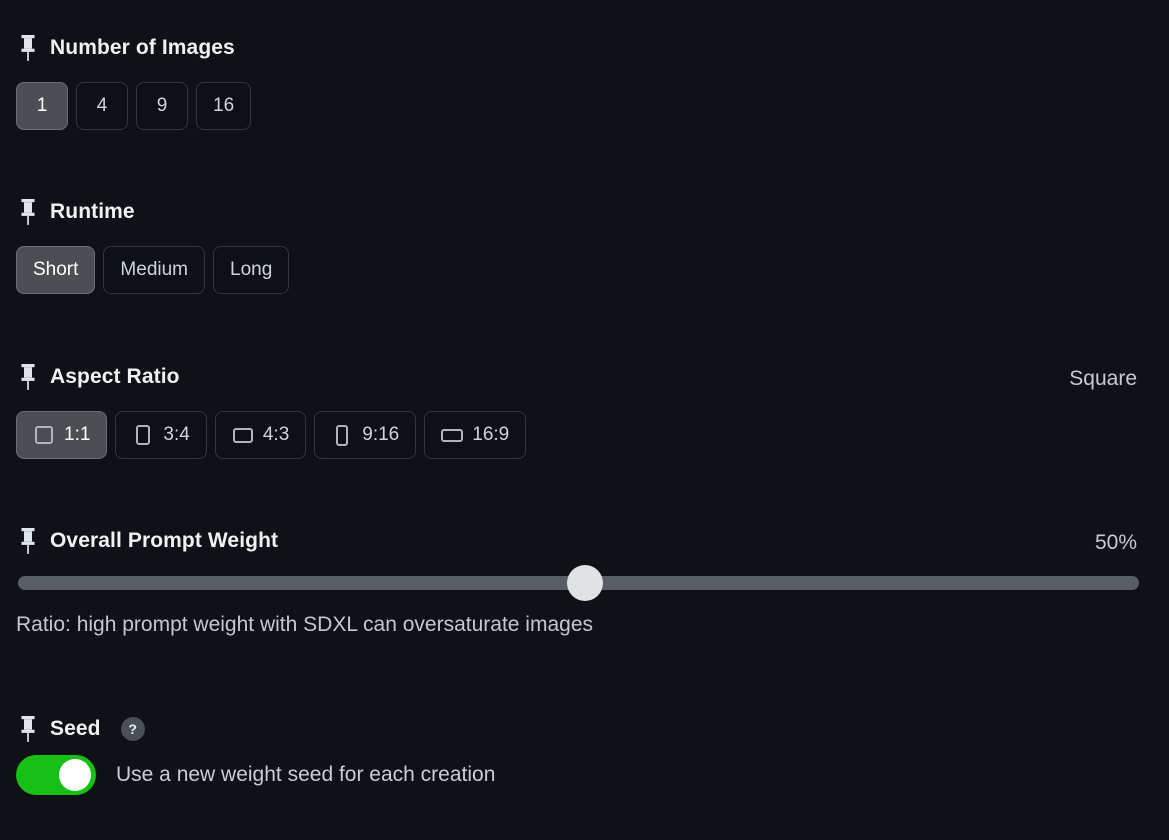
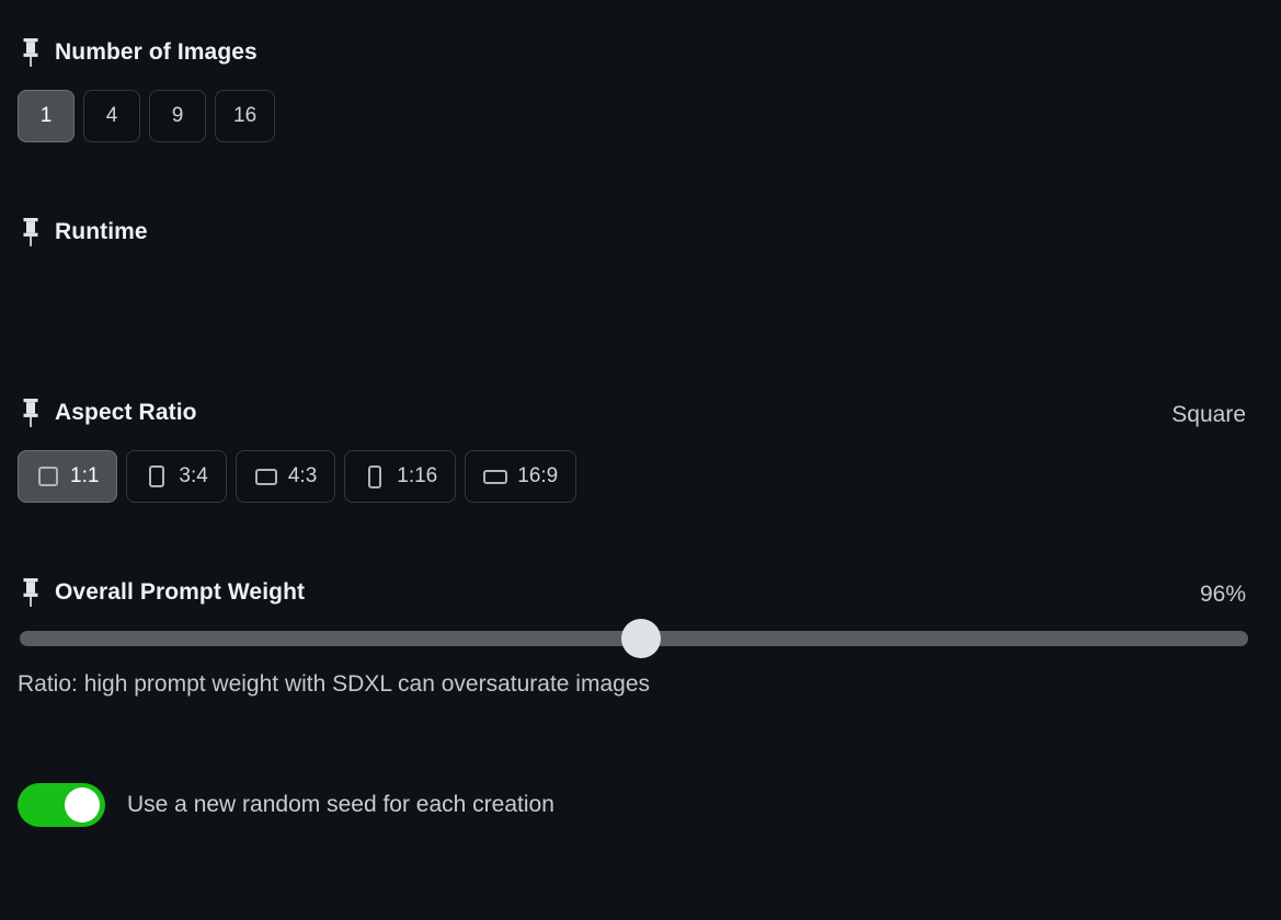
  Number of Images
  1
  4
  9
  16
  Runtime
- Short
- Medium
- Long
  Aspect Ratio
  Square
  1:1
  3:4
  4:3
- 9:16
+ 1:16
  16:9
  Overall Prompt Weight
- 50%
+ 96%
  Ratio: high prompt weight with SDXL can oversaturate images
- Seed
- ?
- Use a new weight seed for each creation
+ Use a new random seed for each creation
